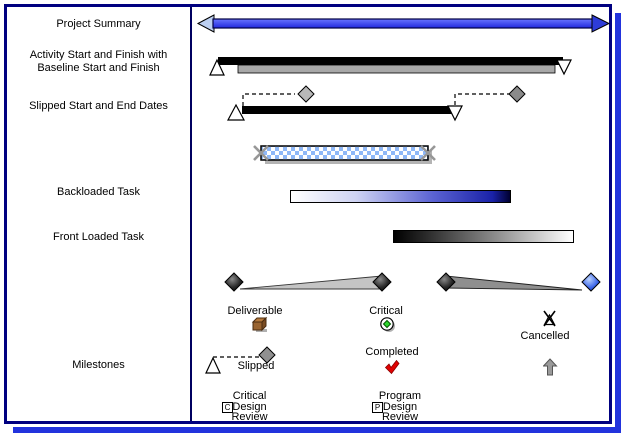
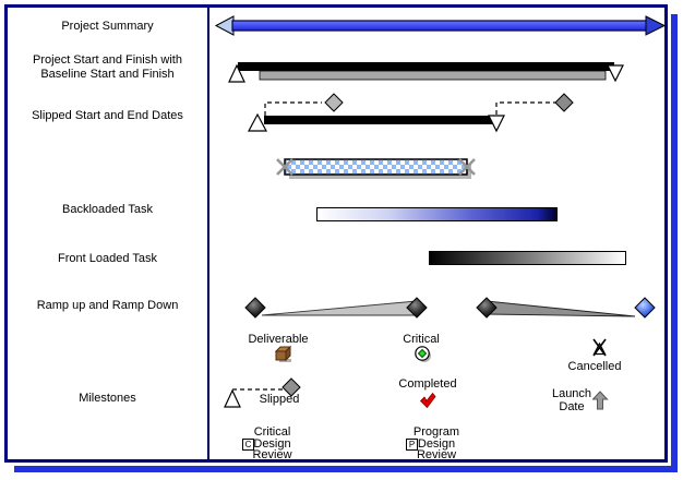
  Project Summary
- Activity Start and Finish with
+ Project Start and Finish with
  Baseline Start and Finish
  Slipped Start and End Dates
  Backloaded Task
  Front Loaded Task
+ Ramp up and Ramp Down
  Milestones
  Deliverable
  Critical
  Cancelled
  Slipped
  Completed
+ Launch
+ Date
  Critical
  C
  Design
  Review
  Program
  P
  Design
  Review
